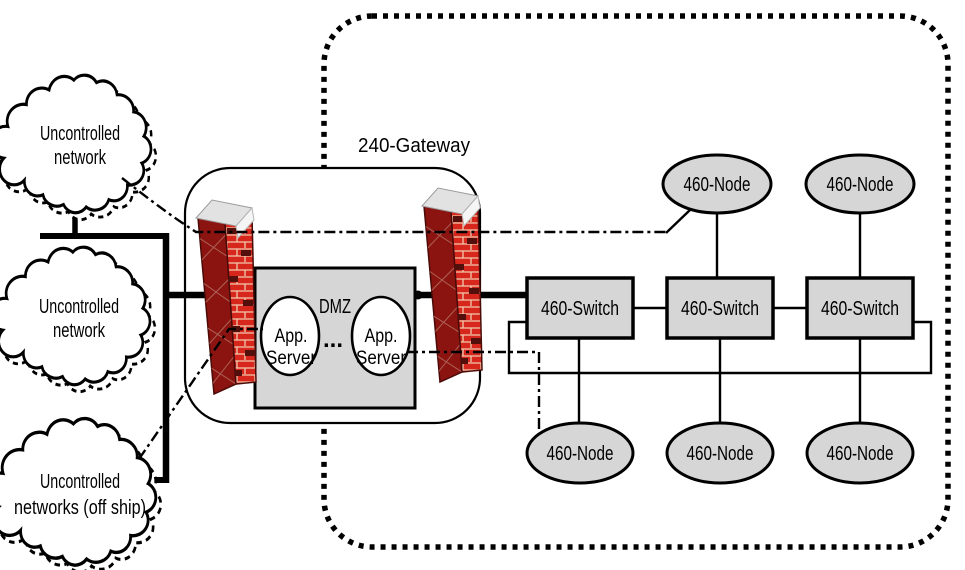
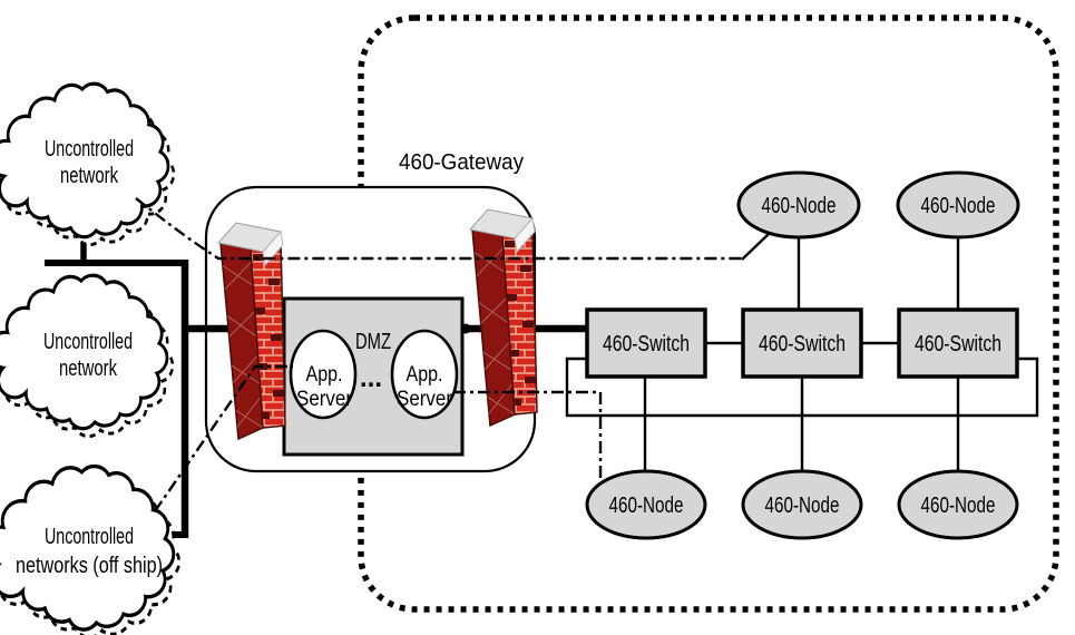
  DMZ
  App.
  Server
  App.
  Server
  ...
- 240-Gateway
+ 460-Gateway
  Uncontrolled
  network
  Uncontrolled
  network
  Uncontrolled
  networks (off ship)
  460-Switch
  460-Switch
  460-Switch
  460-Node
  460-Node
  460-Node
  460-Node
  460-Node
